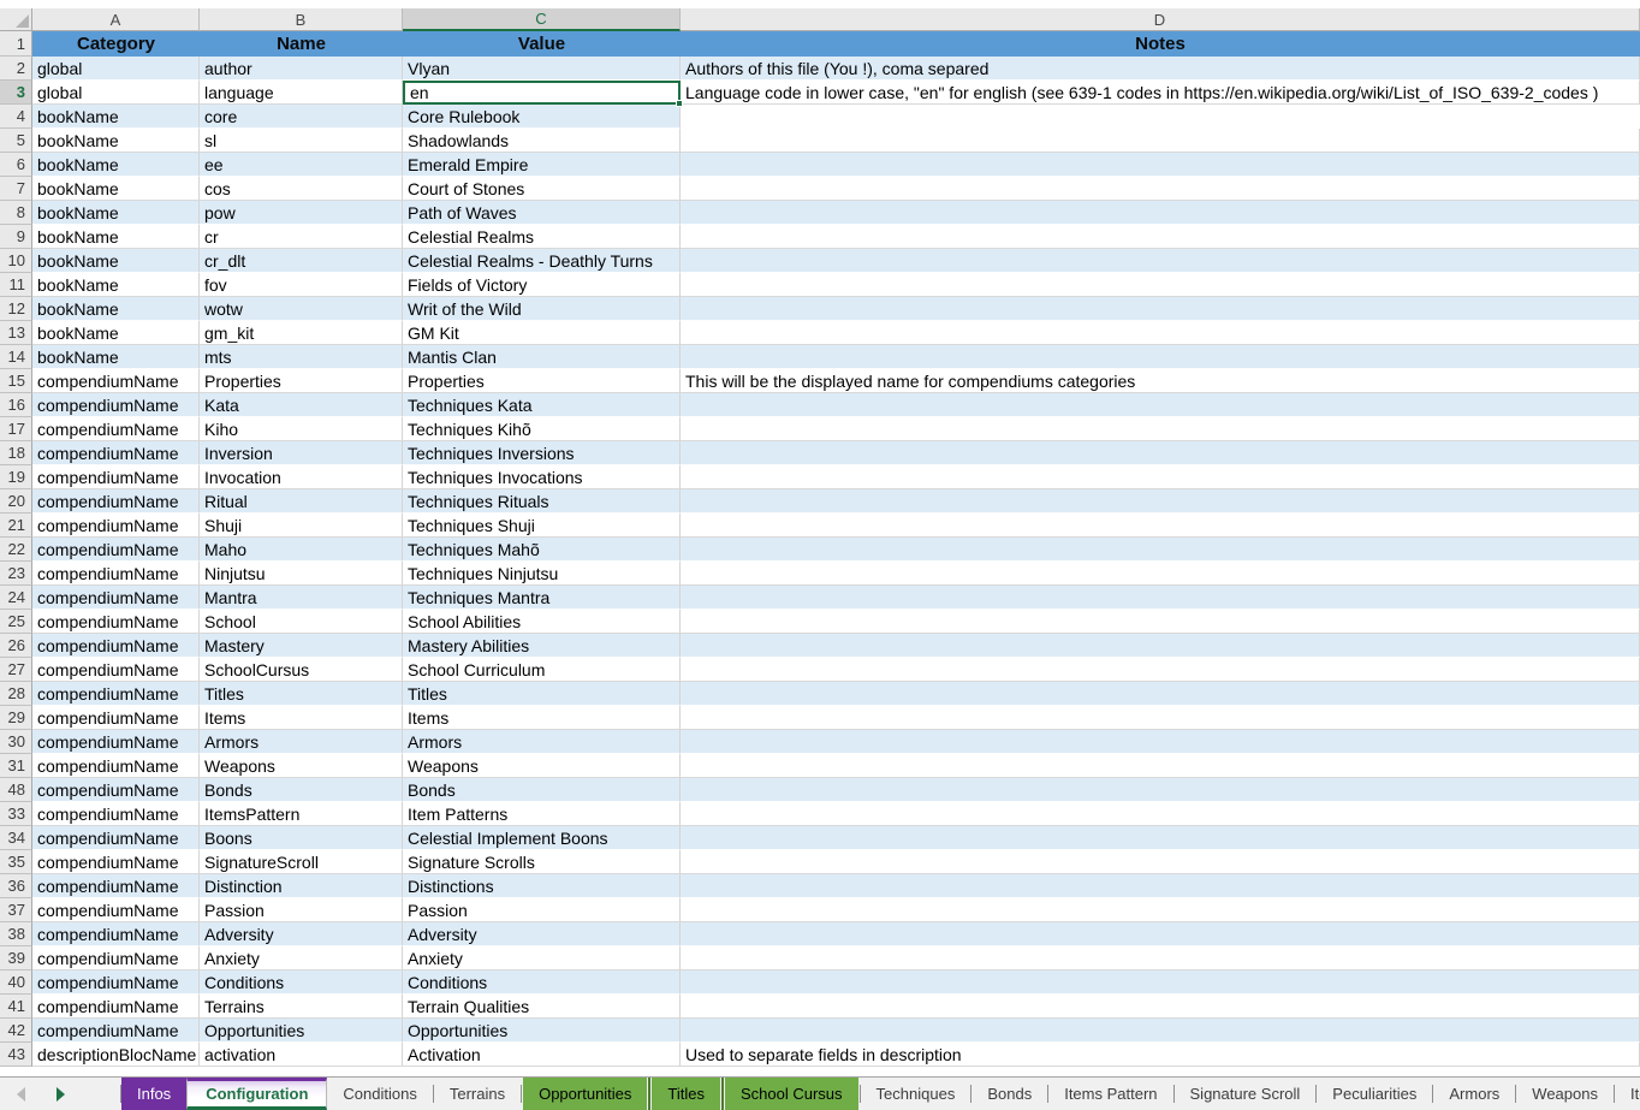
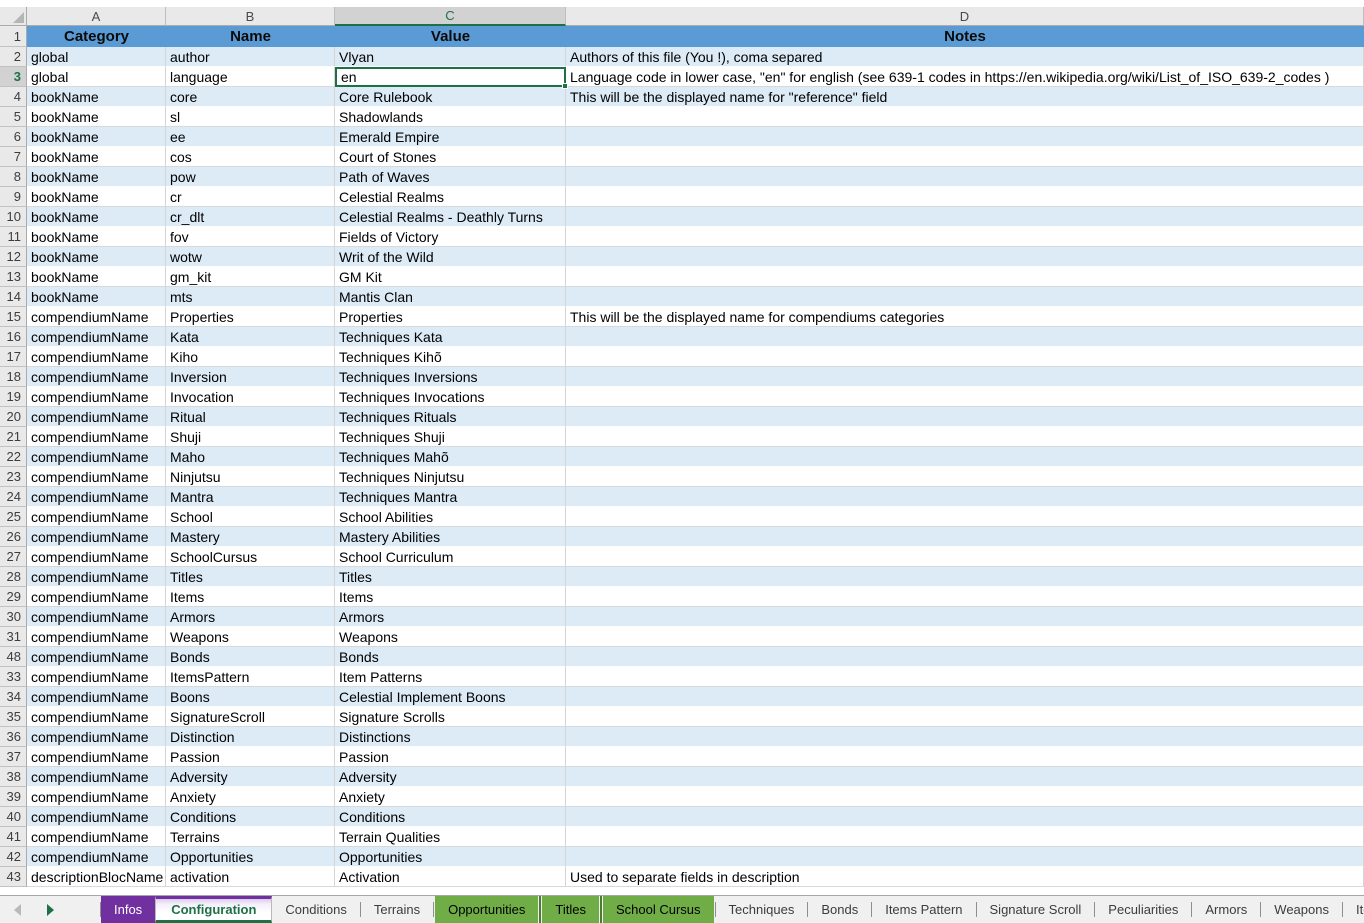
  A
  B
  C
  D
  1
  Category
  Name
  Value
  Notes
  2
  global
  author
  Vlyan
  Authors of this file (You !), coma separed
  3
  global
  language
  en
  Language code in lower case, "en" for english (see 639-1 codes in https://en.wikipedia.org/wiki/List_of_ISO_639-2_codes )
  4
  bookName
  core
  Core Rulebook
+ This will be the displayed name for "reference" field
  5
  bookName
  sl
  Shadowlands
  6
  bookName
  ee
  Emerald Empire
  7
  bookName
  cos
  Court of Stones
  8
  bookName
  pow
  Path of Waves
  9
  bookName
  cr
  Celestial Realms
  10
  bookName
  cr_dlt
  Celestial Realms - Deathly Turns
  11
  bookName
  fov
  Fields of Victory
  12
  bookName
  wotw
  Writ of the Wild
  13
  bookName
  gm_kit
  GM Kit
  14
  bookName
  mts
  Mantis Clan
  15
  compendiumName
  Properties
  Properties
  This will be the displayed name for compendiums categories
  16
  compendiumName
  Kata
  Techniques Kata
  17
  compendiumName
  Kiho
  Techniques Kihõ
  18
  compendiumName
  Inversion
  Techniques Inversions
  19
  compendiumName
  Invocation
  Techniques Invocations
  20
  compendiumName
  Ritual
  Techniques Rituals
  21
  compendiumName
  Shuji
  Techniques Shuji
  22
  compendiumName
  Maho
  Techniques Mahõ
  23
  compendiumName
  Ninjutsu
  Techniques Ninjutsu
  24
  compendiumName
  Mantra
  Techniques Mantra
  25
  compendiumName
  School
  School Abilities
  26
  compendiumName
  Mastery
  Mastery Abilities
  27
  compendiumName
  SchoolCursus
  School Curriculum
  28
  compendiumName
  Titles
  Titles
  29
  compendiumName
  Items
  Items
  30
  compendiumName
  Armors
  Armors
  31
  compendiumName
  Weapons
  Weapons
  48
  compendiumName
  Bonds
  Bonds
  33
  compendiumName
  ItemsPattern
  Item Patterns
  34
  compendiumName
  Boons
  Celestial Implement Boons
  35
  compendiumName
  SignatureScroll
  Signature Scrolls
  36
  compendiumName
  Distinction
  Distinctions
  37
  compendiumName
  Passion
  Passion
  38
  compendiumName
  Adversity
  Adversity
  39
  compendiumName
  Anxiety
  Anxiety
  40
  compendiumName
  Conditions
  Conditions
  41
  compendiumName
  Terrains
  Terrain Qualities
  42
  compendiumName
  Opportunities
  Opportunities
  43
  descriptionBlocName
  activation
  Activation
  Used to separate fields in description
  Infos
  Configuration
  Conditions
  Terrains
  Opportunities
  Titles
  School Cursus
  Techniques
  Bonds
  Items Pattern
  Signature Scroll
  Peculiarities
  Armors
  Weapons
